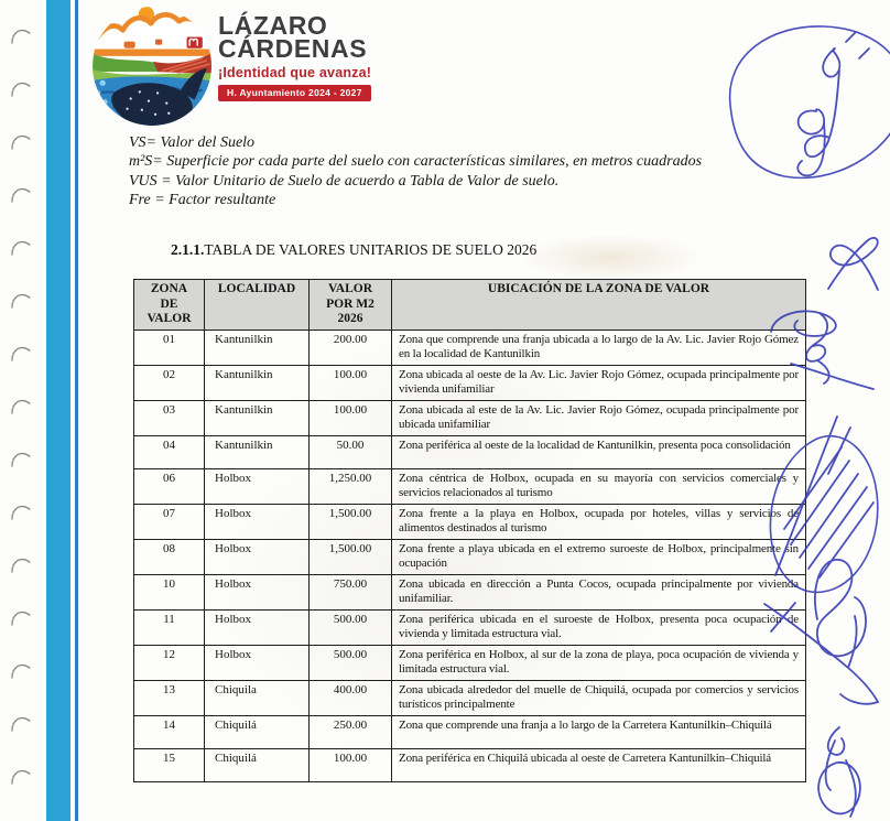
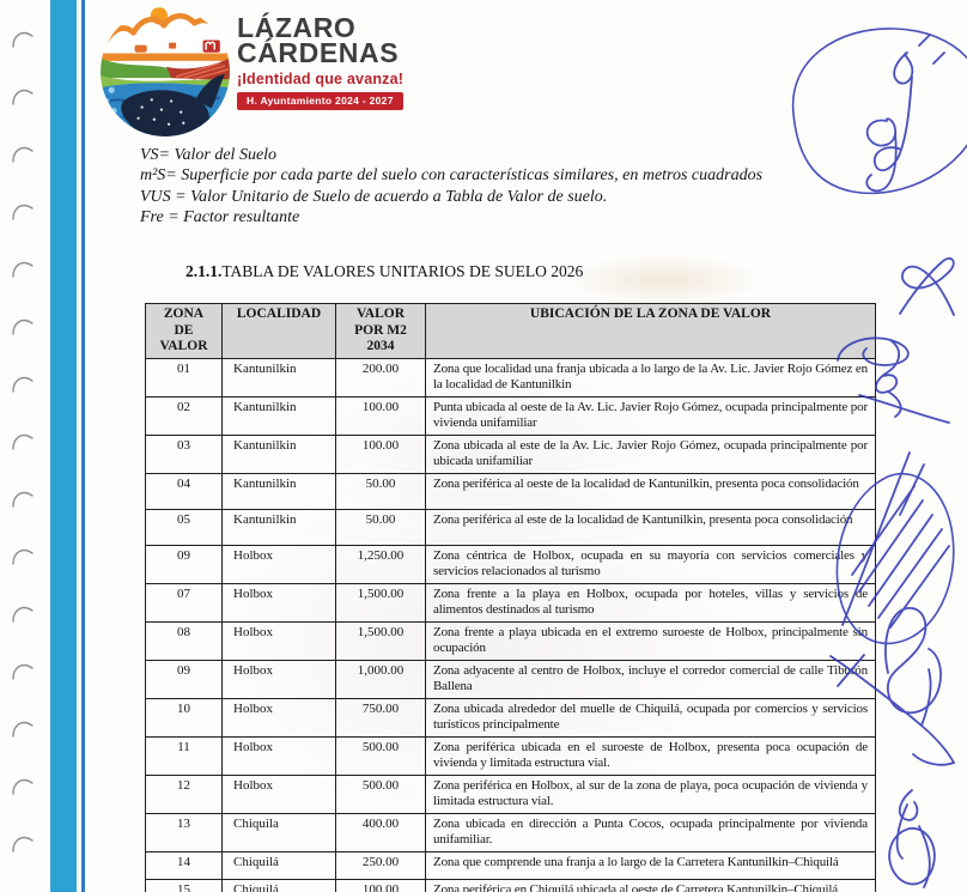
  LÁZARO
  CÁRDENAS
  ¡Identidad que avanza!
  H. Ayuntamiento 2024 - 2027
  VS= Valor del Suelo
  m²S= Superficie por cada parte del suelo con características similares, en metros cuadrados
  VUS = Valor Unitario de Suelo de acuerdo a Tabla de Valor de suelo.
  Fre = Factor resultante
  2.1.1.TABLA DE VALORES UNITARIOS DE SUELO 2026
- ZONA DE VALOR	LOCALIDAD	VALOR POR M2 2026	UBICACIÓN DE LA ZONA DE VALOR
+ ZONA DE VALOR	LOCALIDAD	VALOR POR M2 2034	UBICACIÓN DE LA ZONA DE VALOR
- 01	Kantunilkin	200.00	Zona que comprende una franja ubicada a lo largo de la Av. Lic. Javier Rojo Gómez en la localidad de Kantunilkin
+ 01	Kantunilkin	200.00	Zona que localidad una franja ubicada a lo largo de la Av. Lic. Javier Rojo Gómez en la localidad de Kantunilkin
- 02	Kantunilkin	100.00	Zona ubicada al oeste de la Av. Lic. Javier Rojo Gómez, ocupada principalmente por vivienda unifamiliar
+ 02	Kantunilkin	100.00	Punta ubicada al oeste de la Av. Lic. Javier Rojo Gómez, ocupada principalmente por vivienda unifamiliar
  03	Kantunilkin	100.00	Zona ubicada al este de la Av. Lic. Javier Rojo Gómez, ocupada principalmente por ubicada unifamiliar
  04	Kantunilkin	50.00	Zona periférica al oeste de la localidad de Kantunilkin, presenta poca consolidación
+ 05	Kantunilkin	50.00	Zona periférica al este de la localidad de Kantunilkin, presenta poca consolidación
- 06	Holbox	1,250.00	Zona céntrica de Holbox, ocupada en su mayoría con servicios comerciales y servicios relacionados al turismo
+ 09	Holbox	1,250.00	Zona céntrica de Holbox, ocupada en su mayoría con servicios comerciales y servicios relacionados al turismo
  07	Holbox	1,500.00	Zona frente a la playa en Holbox, ocupada por hoteles, villas y servicios de alimentos destinados al turismo
  08	Holbox	1,500.00	Zona frente a playa ubicada en el extremo suroeste de Holbox, principalmente sin ocupación
+ 09	Holbox	1,000.00	Zona adyacente al centro de Holbox, incluye el corredor comercial de calle Tiburón Ballena
- 10	Holbox	750.00	Zona ubicada en dirección a Punta Cocos, ocupada principalmente por vivienda unifamiliar.
+ 10	Holbox	750.00	Zona ubicada alrededor del muelle de Chiquilá, ocupada por comercios y servicios turísticos principalmente
  11	Holbox	500.00	Zona periférica ubicada en el suroeste de Holbox, presenta poca ocupación de vivienda y limitada estructura vial.
  12	Holbox	500.00	Zona periférica en Holbox, al sur de la zona de playa, poca ocupación de vivienda y limitada estructura vial.
- 13	Chiquila	400.00	Zona ubicada alrededor del muelle de Chiquilá, ocupada por comercios y servicios turísticos principalmente
+ 13	Chiquila	400.00	Zona ubicada en dirección a Punta Cocos, ocupada principalmente por vivienda unifamiliar.
  14	Chiquilá	250.00	Zona que comprende una franja a lo largo de la Carretera Kantunilkin–Chiquilá
  15	Chiquilá	100.00	Zona periférica en Chiquilá ubicada al oeste de Carretera Kantunilkin–Chiquilá
